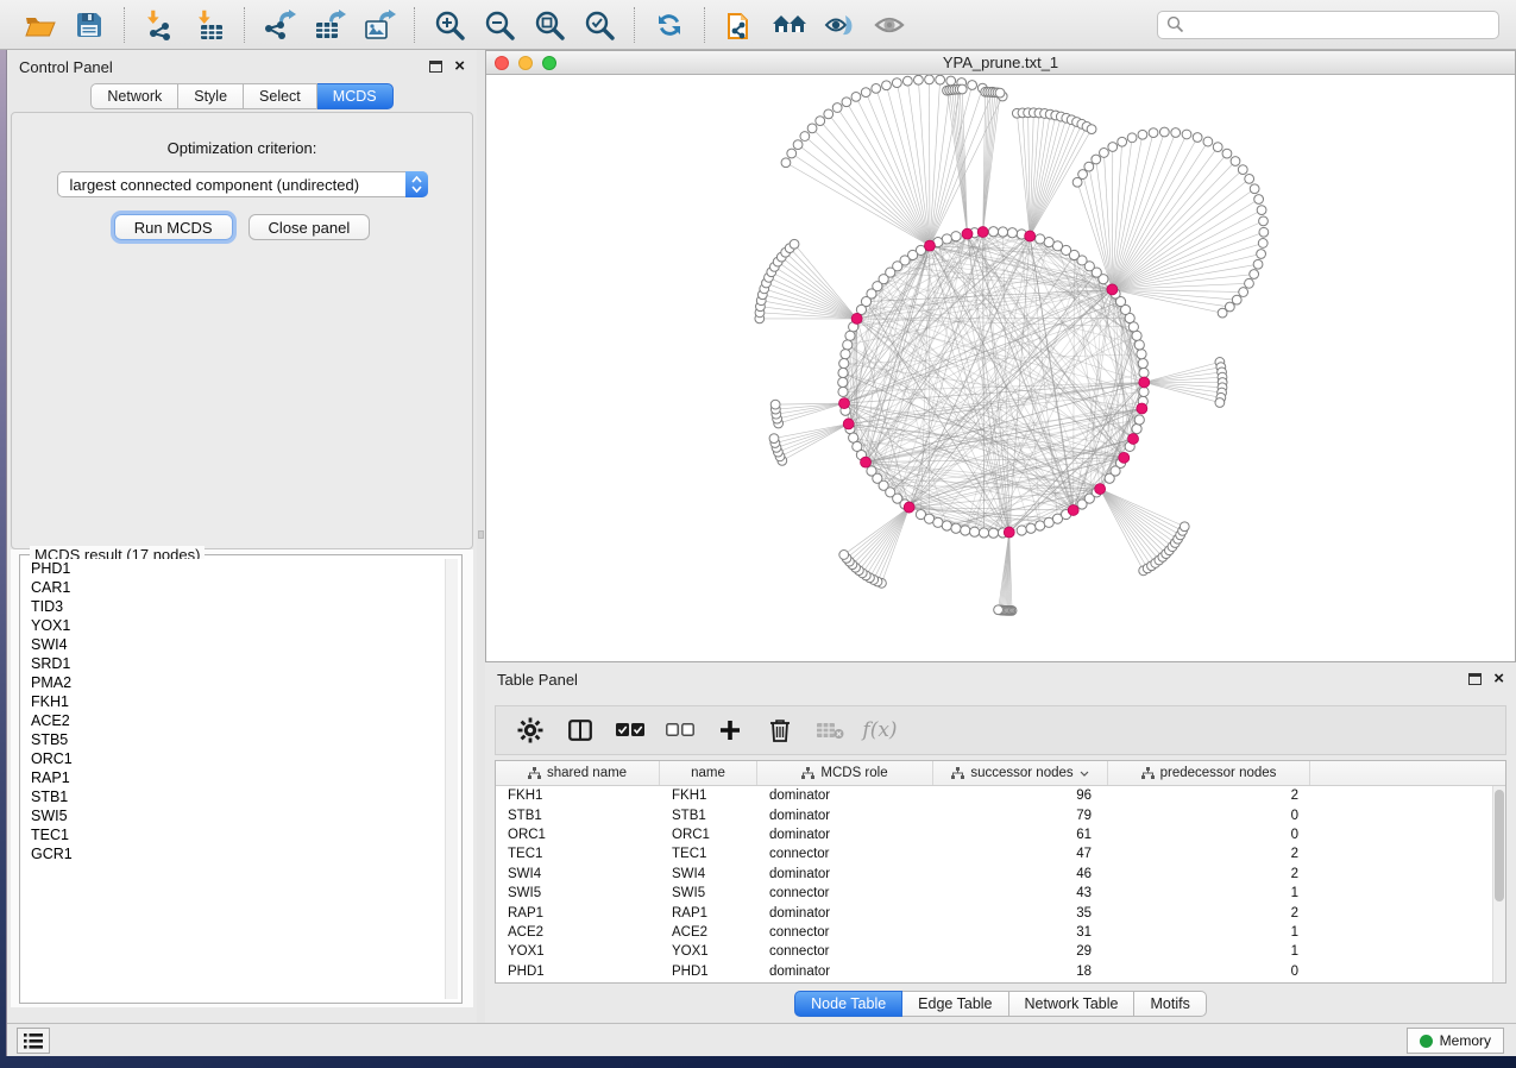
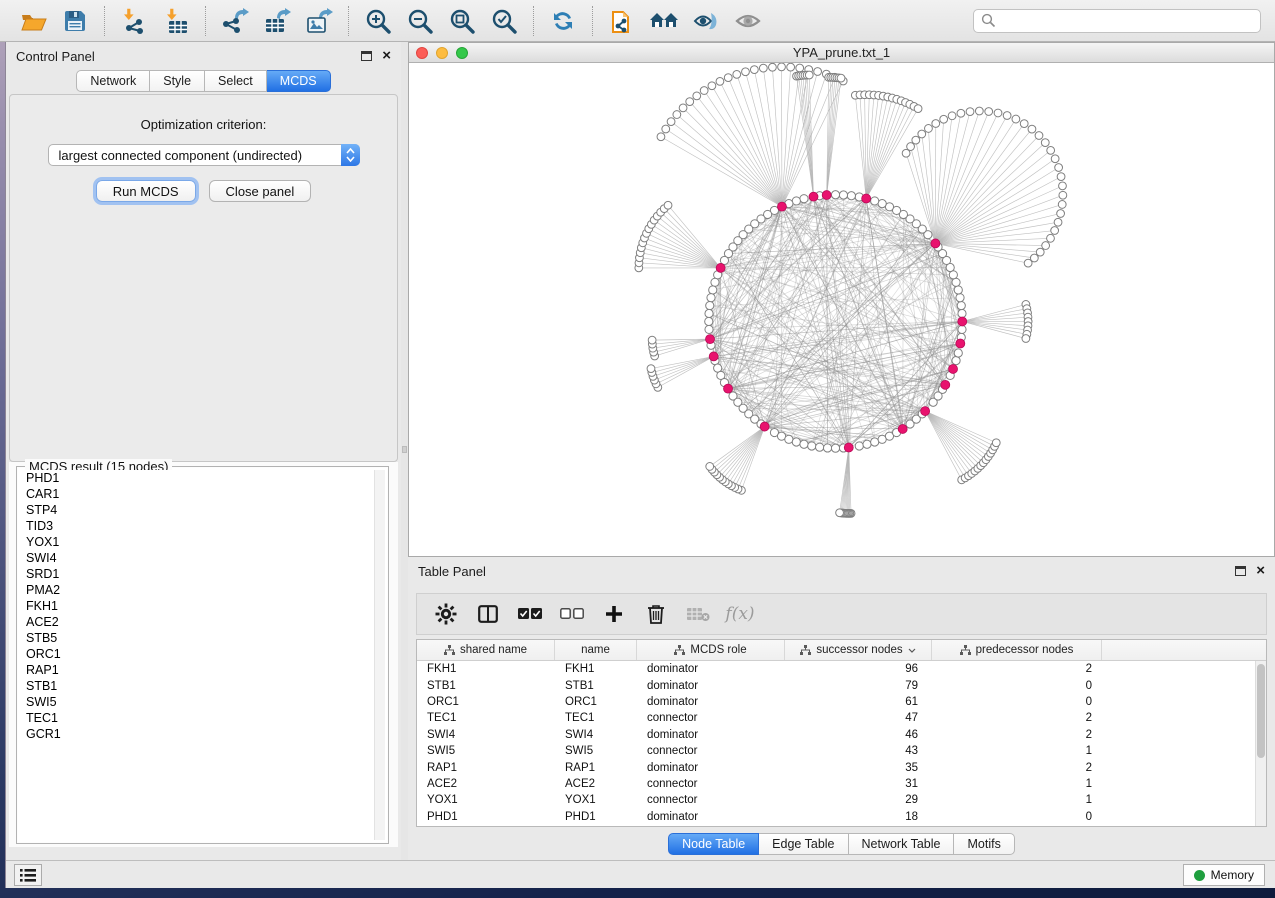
  Control Panel
  ×
  Network
  Style
  Select
  MCDS
  Optimization criterion:
  largest connected component (undirected)
  Run MCDS
  Close panel
- MCDS result (17 nodes)
+ MCDS result (15 nodes)
  PHD1
  CAR1
+ STP4
  TID3
  YOX1
  SWI4
  SRD1
  PMA2
  FKH1
  ACE2
  STB5
  ORC1
  RAP1
  STB1
  SWI5
  TEC1
  GCR1
  YPA_prune.txt_1
  Table Panel
  ×
  f(x)
  shared name
  name
  MCDS role
  successor nodes
  predecessor nodes
  FKH1
  FKH1
  dominator
  96
  2
  STB1
  STB1
  dominator
  79
  0
  ORC1
  ORC1
  dominator
  61
  0
  TEC1
  TEC1
  connector
  47
  2
  SWI4
  SWI4
  dominator
  46
  2
  SWI5
  SWI5
  connector
  43
  1
  RAP1
  RAP1
  dominator
  35
  2
  ACE2
  ACE2
  connector
  31
  1
  YOX1
  YOX1
  connector
  29
  1
  PHD1
  PHD1
  dominator
  18
  0
  Node Table
  Edge Table
  Network Table
  Motifs
  Memory
